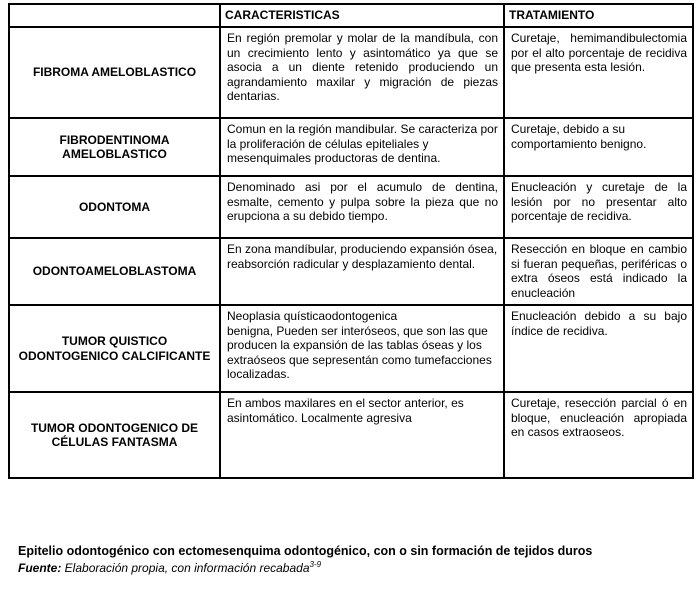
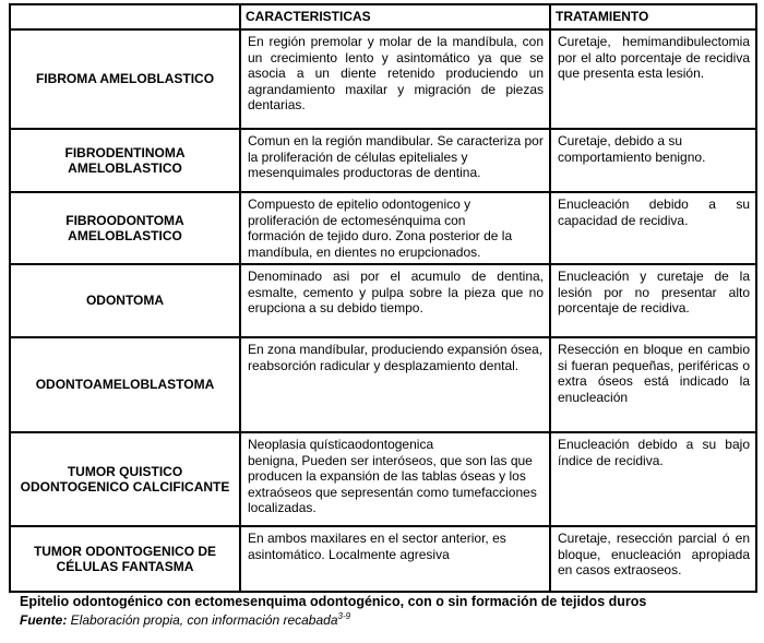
  	CARACTERISTICAS	TRATAMIENTO
  FIBROMA AMELOBLASTICO	En región premolar y molar de la mandíbula, con un crecimiento lento y asintomático ya que se asocia a un diente retenido produciendo un agrandamiento maxilar y migración de piezas dentarias.	Curetaje, hemimandibulectomia por el alto porcentaje de recidiva que presenta esta lesión.
  FIBRODENTINOMA AMELOBLASTICO	Comun en la región mandibular. Se caracteriza por la proliferación de células epiteliales y mesenquimales productoras de dentina.	Curetaje, debido a su comportamiento benigno.
+ FIBROODONTOMA AMELOBLASTICO	Compuesto de epitelio odontogenico y proliferación de ectomesénquima con formación de tejido duro. Zona posterior de la mandíbula, en dientes no erupcionados.	Enucleación debido a su capacidad de recidiva.
  ODONTOMA	Denominado asi por el acumulo de dentina, esmalte, cemento y pulpa sobre la pieza que no erupciona a su debido tiempo.	Enucleación y curetaje de la lesión por no presentar alto porcentaje de recidiva.
  ODONTOAMELOBLASTOMA	En zona mandíbular, produciendo expansión ósea, reabsorción radicular y desplazamiento dental.	Resección en bloque en cambio si fueran pequeñas, periféricas o extra óseos está indicado la enucleación
  TUMOR QUISTICO ODONTOGENICO CALCIFICANTE	Neoplasia quísticaodontogenica benigna, Pueden ser interóseos, que son las que producen la expansión de las tablas óseas y los extraóseos que sepresentán como tumefacciones localizadas.	Enucleación debido a su bajo índice de recidiva.
  TUMOR ODONTOGENICO DE CÉLULAS FANTASMA	En ambos maxilares en el sector anterior, es asintomático. Localmente agresiva	Curetaje, resección parcial ó en bloque, enucleación apropiada en casos extraoseos.
  Epitelio odontogénico con ectomesenquima odontogénico, con o sin formación de tejidos duros
  Fuente: Elaboración propia, con información recabada3-9
